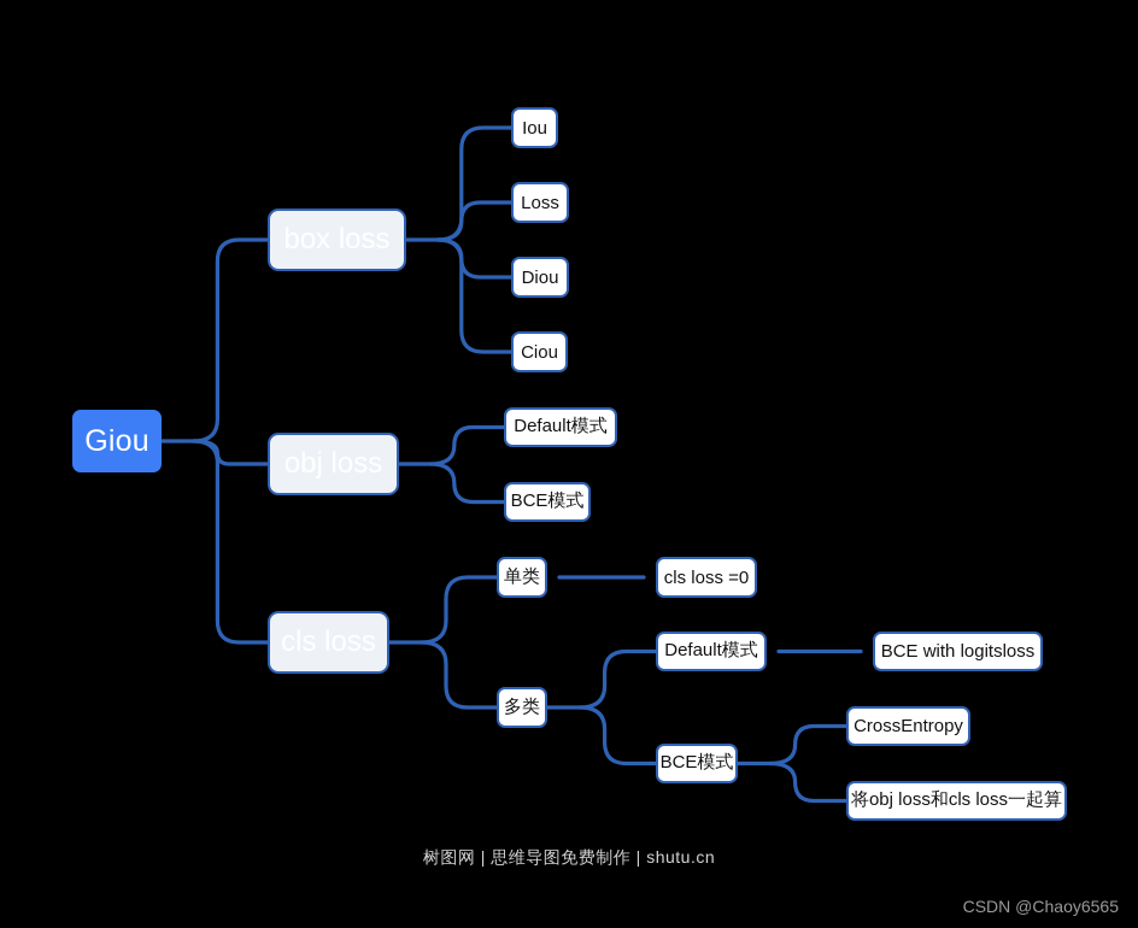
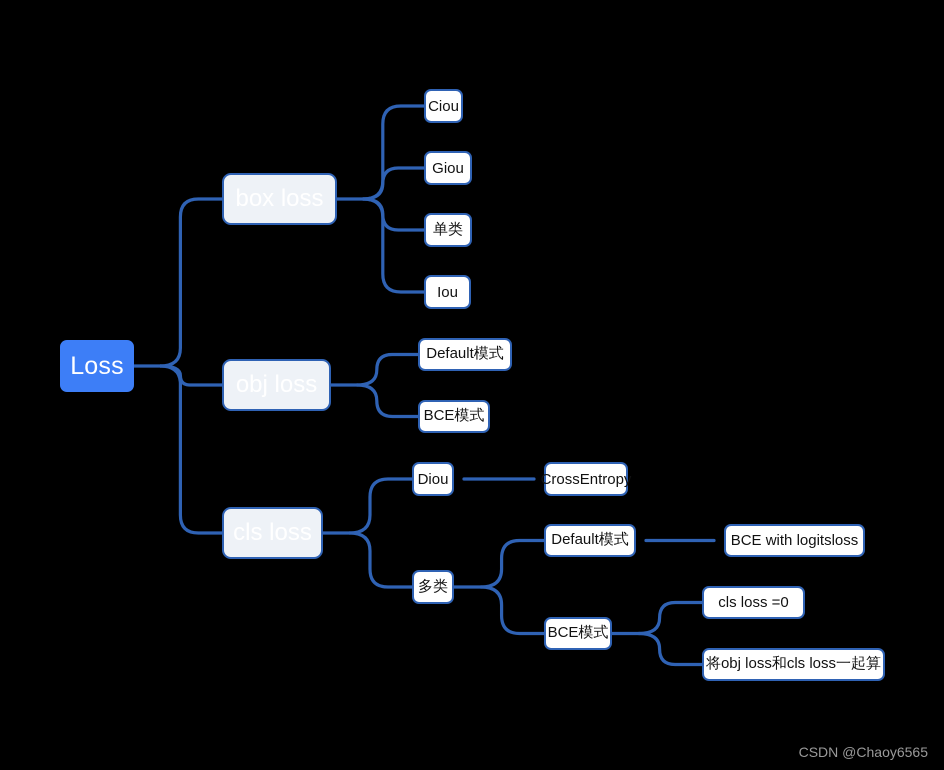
- Giou
+ Loss
- Iou
+ Ciou
- Loss
+ Giou
- Diou
+ 单类
- Ciou
+ Iou
  Default模式
  BCE模式
- 单类
+ Diou
  多类
- cls loss =0
+ CrossEntropy
  Default模式
  BCE模式
  BCE with logitsloss
- CrossEntropy
+ cls loss =0
  将obj loss和cls loss一起算
- 树图网 | 思维导图免费制作 | shutu.cn
  CSDN @Chaoy6565
